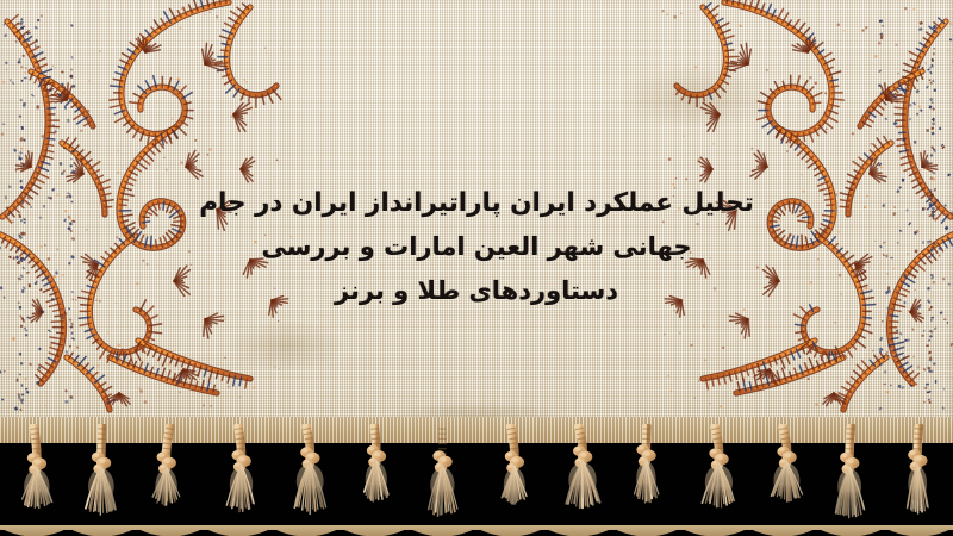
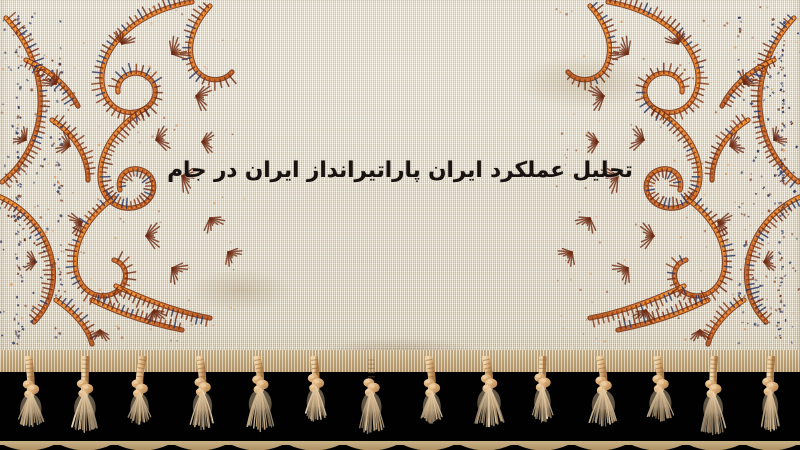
  تحلیل عملکرد ایران پاراتیرانداز ایران در جام
- جهانی شهر العین امارات و بررسی
- دستاوردهای طلا و برنز
